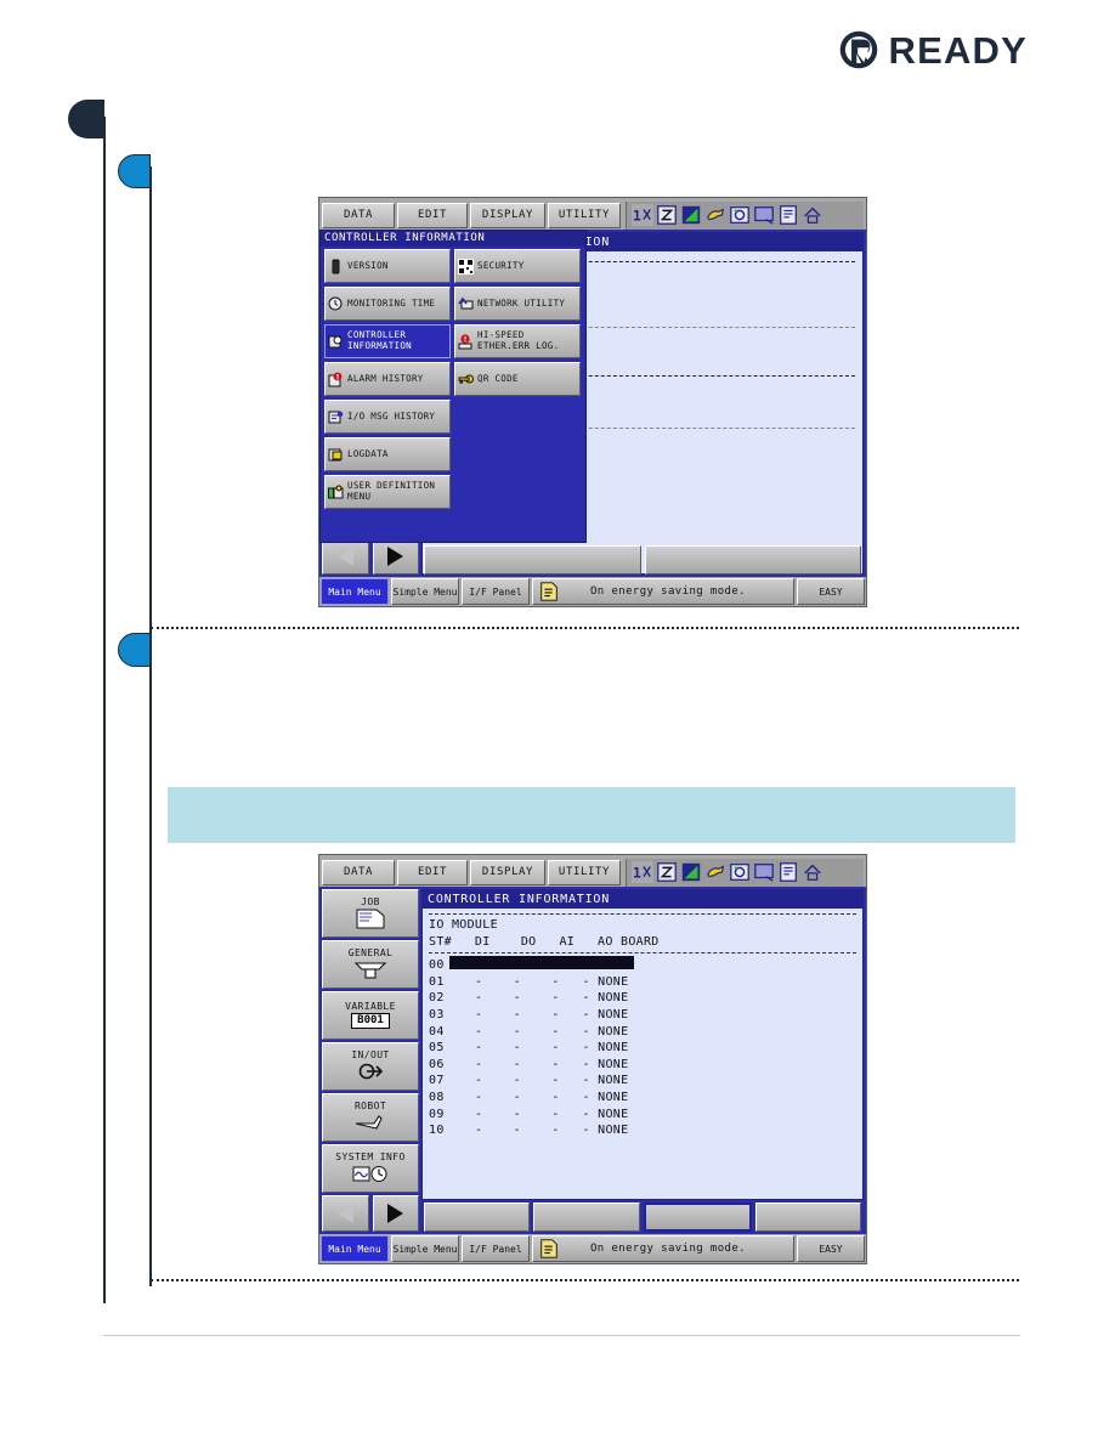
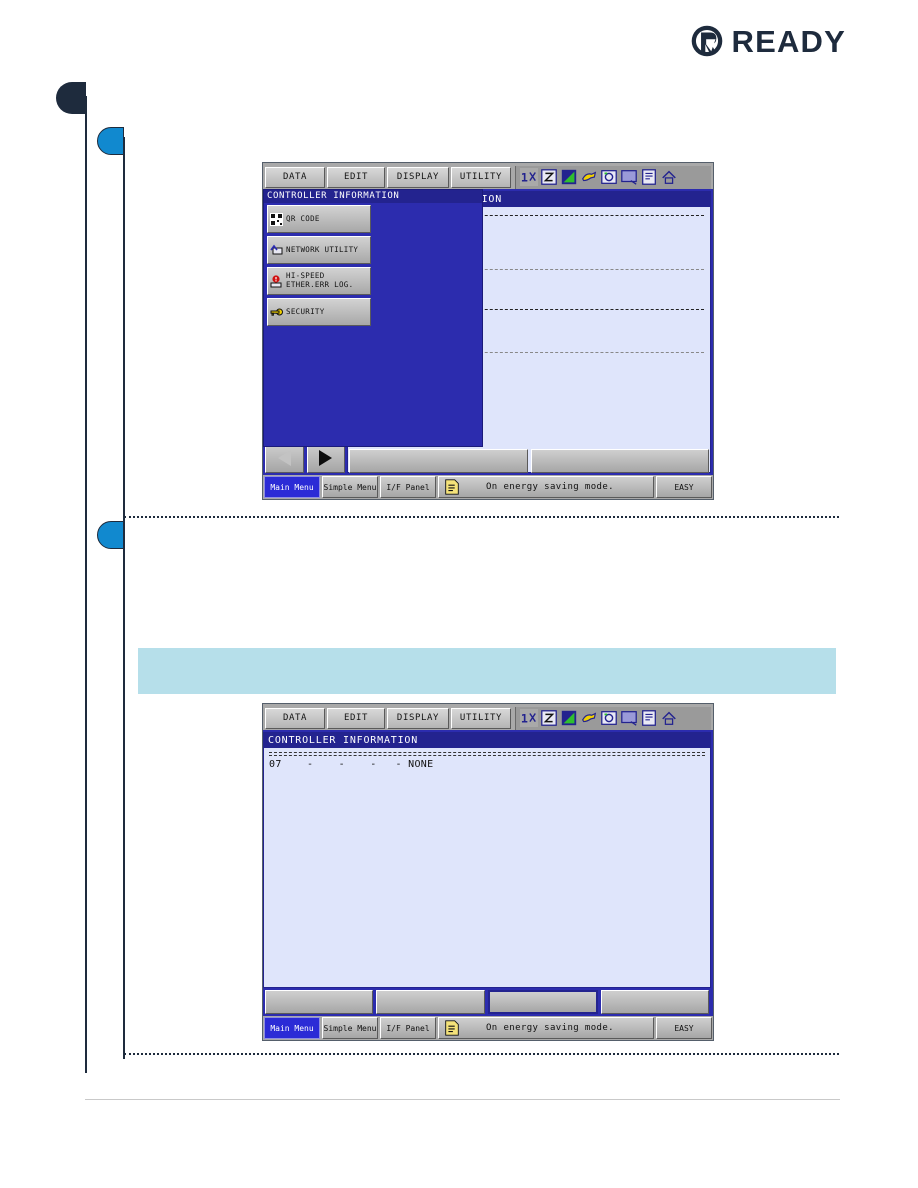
  READY
  DATA
  EDIT
  DISPLAY
  UTILITY
  1
  CONTROLLER INFORMATION
- VERSION
- MONITORING TIME
- CONTROLLER
- INFORMATION
- ALARM HISTORY
- I/O MSG HISTORY
- LOGDATA
- USER DEFINITION
- MENU
- SECURITY
+ QR CODE
  NETWORK UTILITY
  HI-SPEED
  ETHER.ERR LOG.
- QR CODE
+ SECURITY
  Main Menu
  Simple Menu
  I/F Panel
  On energy saving mode.
  EASY
  DATA
  EDIT
  DISPLAY
  UTILITY
  1
- JOB
- GENERAL
- VARIABLE
- B001
- IN/OUT
- ROBOT
- SYSTEM INFO
  CONTROLLER INFORMATION
- IO MODULE
- ST# DI DO AI AO BOARD
- 00
- 01 - - - - NONE
- 02 - - - - NONE
- 03 - - - - NONE
- 04 - - - - NONE
- 05 - - - - NONE
- 06 - - - - NONE
  07 - - - - NONE
- 08 - - - - NONE
- 09 - - - - NONE
- 10 - - - - NONE
  Main Menu
  Simple Menu
  I/F Panel
  On energy saving mode.
  EASY
